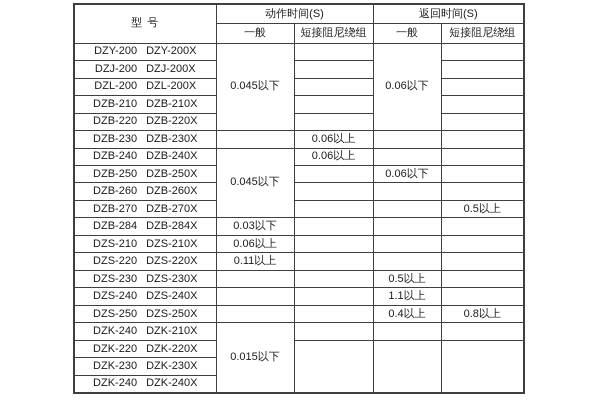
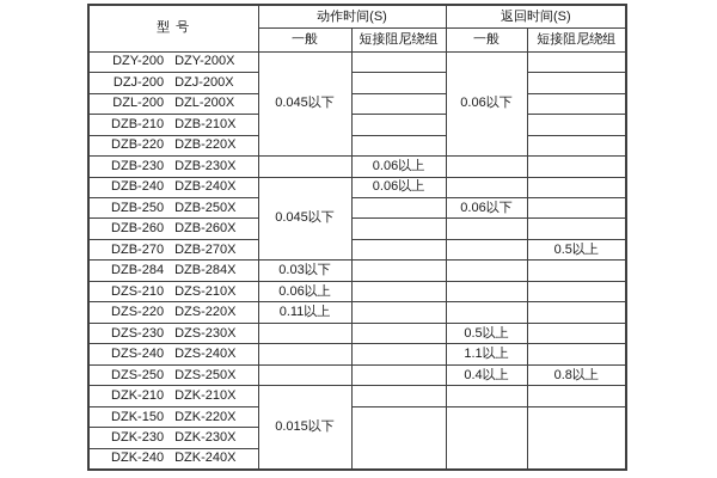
  型 号	动作时间(S)	返回时间(S)
  一般	短接阻尼绕组	一般	短接阻尼绕组
  DZY-200 DZY-200X	0.045以下		0.06以下
  DZJ-200 DZJ-200X
  DZL-200 DZL-200X
  DZB-210 DZB-210X
  DZB-220 DZB-220X
  DZB-230 DZB-230X		0.06以上
  DZB-240 DZB-240X	0.045以下	0.06以上
  DZB-250 DZB-250X		0.06以下
  DZB-260 DZB-260X
  DZB-270 DZB-270X			0.5以上
  DZB-284 DZB-284X	0.03以下
  DZS-210 DZS-210X	0.06以上
  DZS-220 DZS-220X	0.11以上
  DZS-230 DZS-230X			0.5以上
  DZS-240 DZS-240X			1.1以上
  DZS-250 DZS-250X			0.4以上	0.8以上
- DZK-240 DZK-210X	0.015以下
+ DZK-210 DZK-210X	0.015以下
- DZK-220 DZK-220X
+ DZK-150 DZK-220X
  DZK-230 DZK-230X
  DZK-240 DZK-240X
